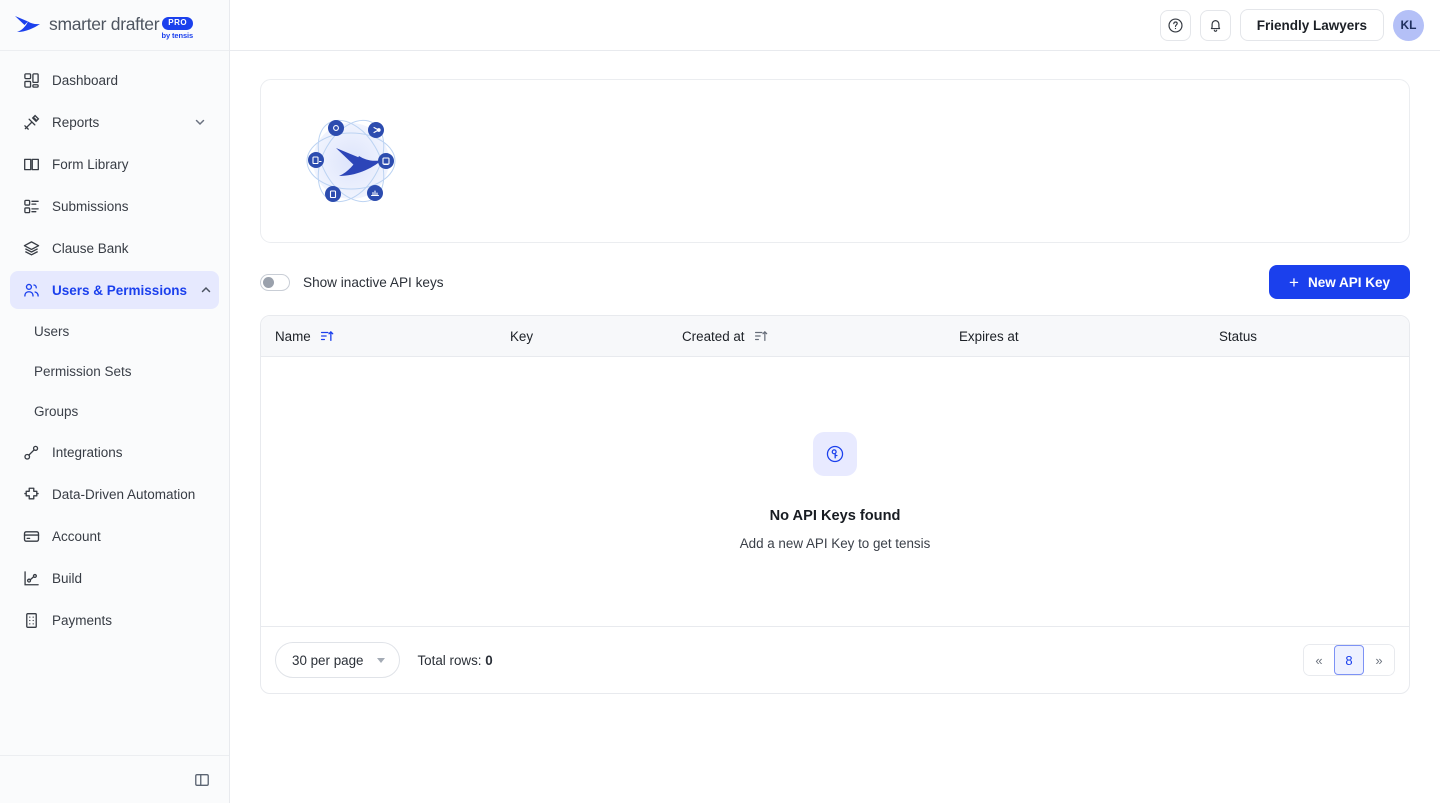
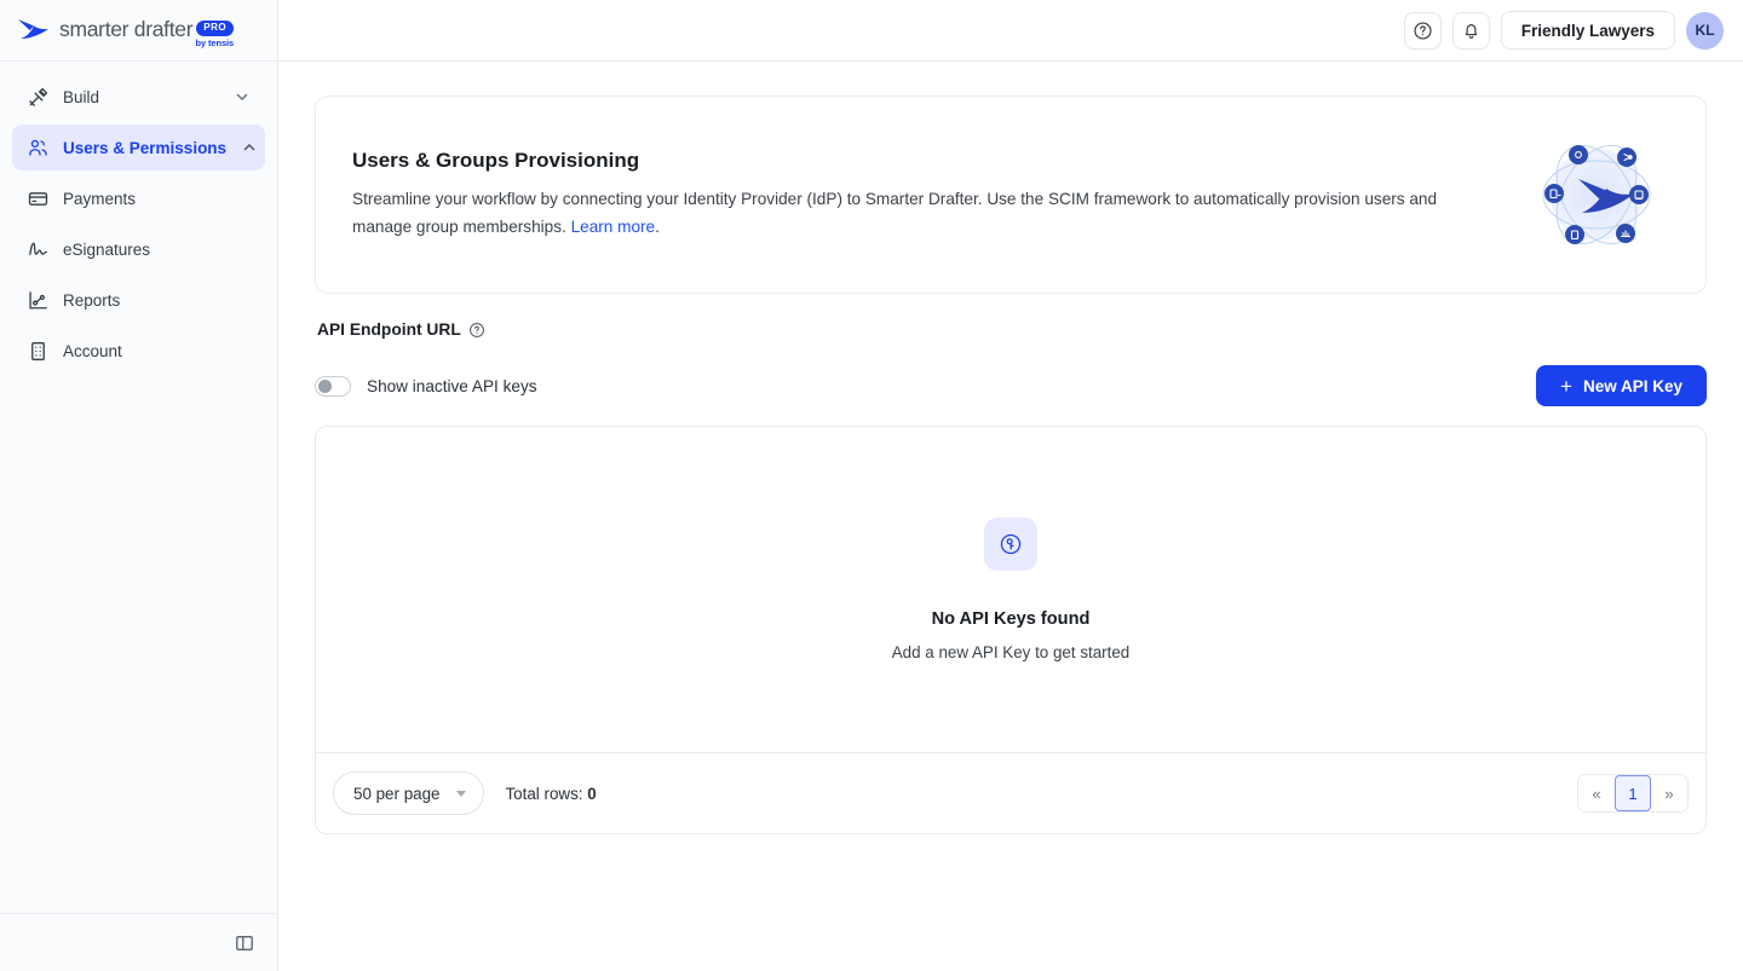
  smarter drafter
  PRO
  by tensis
- Dashboard
- Reports
+ Build
- Form Library
- Submissions
- Clause Bank
  Users & Permissions
- Users
- Permission Sets
- Groups
- Integrations
- Data-Driven Automation
- Account
+ Payments
+ eSignatures
- Build
+ Reports
- Payments
+ Account
  Friendly Lawyers
  KL
+ Users & Groups Provisioning
+ Streamline your workflow by connecting your Identity Provider (IdP) to Smarter Drafter. Use the SCIM framework to automatically provision users and manage group memberships. Learn more.
+ API Endpoint URL
  Show inactive API keys
  +
  New API Key
- Name
- Key
- Created at
- Expires at
- Status
  No API Keys found
- Add a new API Key to get tensis
+ Add a new API Key to get started
- 30 per page
+ 50 per page
  Total rows: 0
  «
- 8
+ 1
  »
